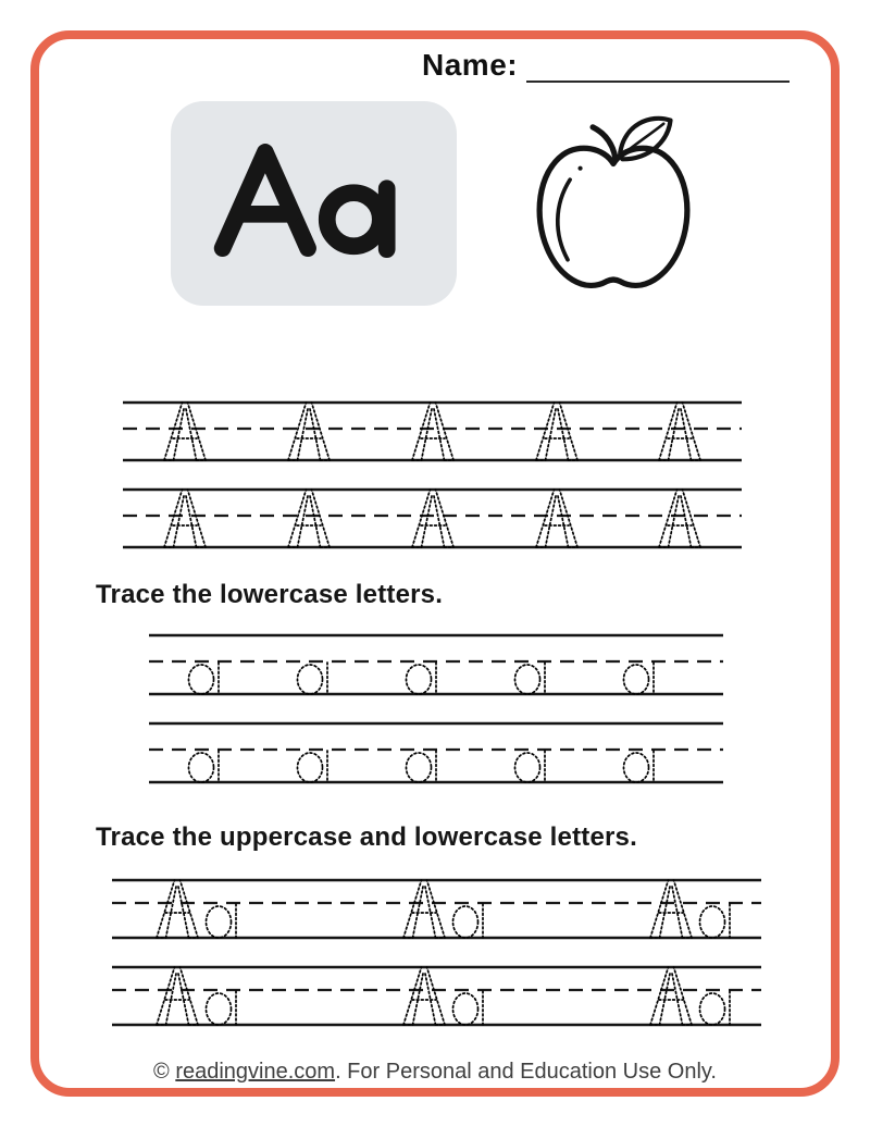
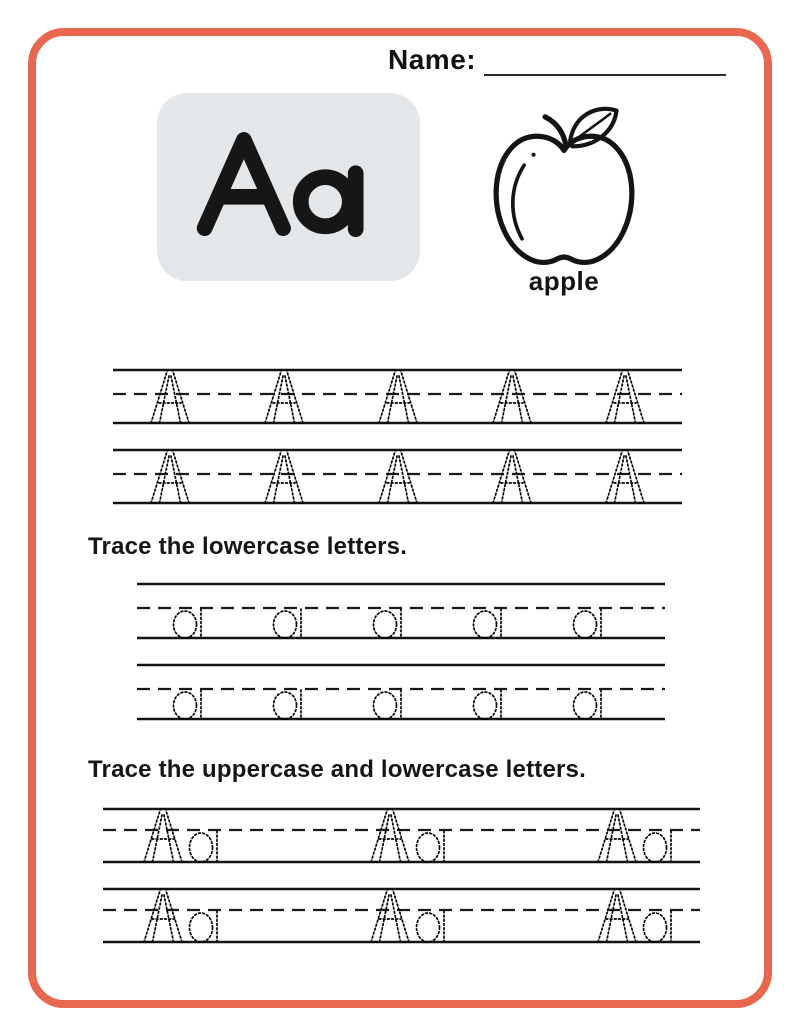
  Name:
+ apple
  Trace the lowercase letters.
  Trace the uppercase and lowercase letters.
- © readingvine.com. For Personal and Education Use Only.
